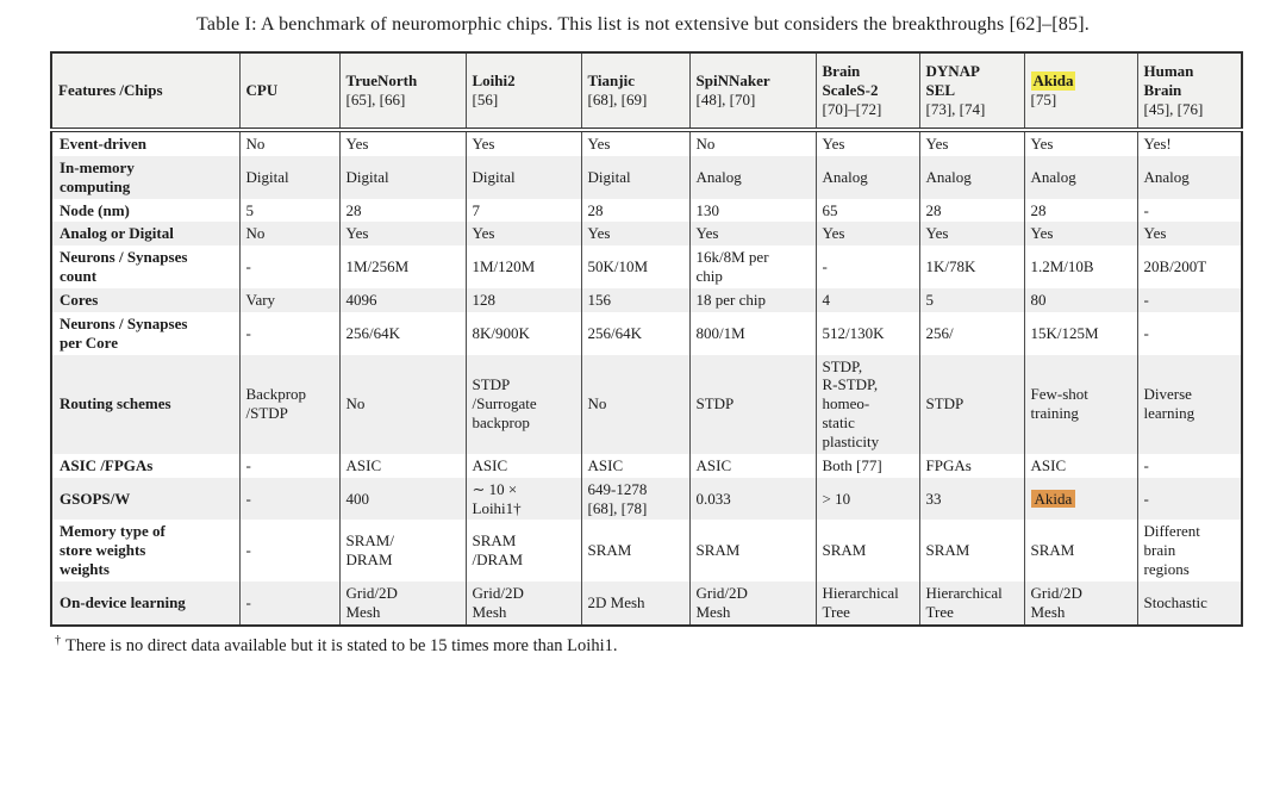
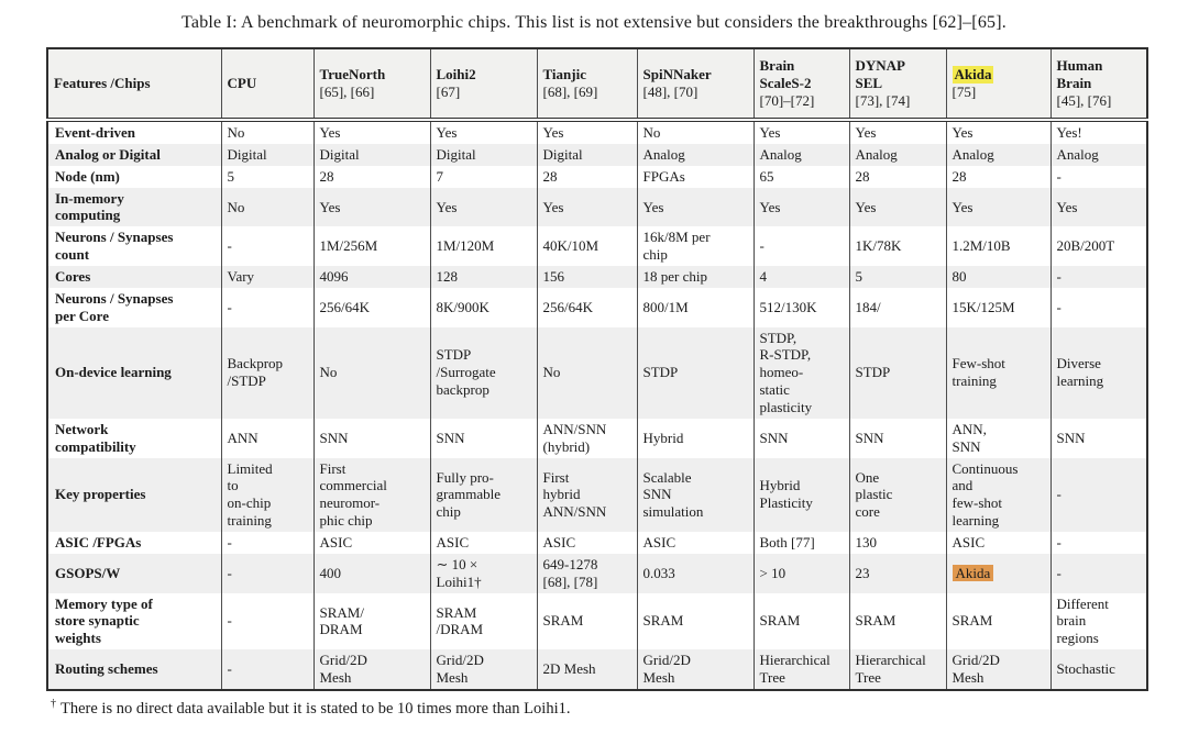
- Table I: A benchmark of neuromorphic chips. This list is not extensive but considers the breakthroughs [62]–[85].
+ Table I: A benchmark of neuromorphic chips. This list is not extensive but considers the breakthroughs [62]–[65].
- Features /Chips	CPU	TrueNorth[65], [66]	Loihi2[56]	Tianjic[68], [69]	SpiNNaker[48], [70]	Brain ScaleS-2[70]–[72]	DYNAP SEL[73], [74]	Akida[75]	Human Brain[45], [76]
+ Features /Chips	CPU	TrueNorth[65], [66]	Loihi2[67]	Tianjic[68], [69]	SpiNNaker[48], [70]	Brain ScaleS-2[70]–[72]	DYNAP SEL[73], [74]	Akida[75]	Human Brain[45], [76]
  Event-driven	No	Yes	Yes	Yes	No	Yes	Yes	Yes	Yes!
- In-memory computing	Digital	Digital	Digital	Digital	Analog	Analog	Analog	Analog	Analog
+ Analog or Digital	Digital	Digital	Digital	Digital	Analog	Analog	Analog	Analog	Analog
- Node (nm)	5	28	7	28	130	65	28	28	-
+ Node (nm)	5	28	7	28	FPGAs	65	28	28	-
- Analog or Digital	No	Yes	Yes	Yes	Yes	Yes	Yes	Yes	Yes
+ In-memory computing	No	Yes	Yes	Yes	Yes	Yes	Yes	Yes	Yes
- Neurons / Synapses count	-	1M/256M	1M/120M	50K/10M	16k/8M per chip	-	1K/78K	1.2M/10B	20B/200T
+ Neurons / Synapses count	-	1M/256M	1M/120M	40K/10M	16k/8M per chip	-	1K/78K	1.2M/10B	20B/200T
  Cores	Vary	4096	128	156	18 per chip	4	5	80	-
- Neurons / Synapses per Core	-	256/64K	8K/900K	256/64K	800/1M	512/130K	256/	15K/125M	-
+ Neurons / Synapses per Core	-	256/64K	8K/900K	256/64K	800/1M	512/130K	184/	15K/125M	-
- Routing schemes	Backprop /STDP	No	STDP /Surrogate backprop	No	STDP	STDP, R-STDP, homeo- static plasticity	STDP	Few-shot training	Diverse learning
+ On-device learning	Backprop /STDP	No	STDP /Surrogate backprop	No	STDP	STDP, R-STDP, homeo- static plasticity	STDP	Few-shot training	Diverse learning
+ Network compatibility	ANN	SNN	SNN	ANN/SNN (hybrid)	Hybrid	SNN	SNN	ANN, SNN	SNN
+ Key properties	Limited to on-chip training	First commercial neuromor- phic chip	Fully pro- grammable chip	First hybrid ANN/SNN	Scalable SNN simulation	Hybrid Plasticity	One plastic core	Continuous and few-shot learning	-
- ASIC /FPGAs	-	ASIC	ASIC	ASIC	ASIC	Both [77]	FPGAs	ASIC	-
+ ASIC /FPGAs	-	ASIC	ASIC	ASIC	ASIC	Both [77]	130	ASIC	-
- GSOPS/W	-	400	∼ 10 × Loihi1†	649-1278 [68], [78]	0.033	> 10	33	Akida	-
+ GSOPS/W	-	400	∼ 10 × Loihi1†	649-1278 [68], [78]	0.033	> 10	23	Akida	-
- Memory type of store weights weights	-	SRAM/ DRAM	SRAM /DRAM	SRAM	SRAM	SRAM	SRAM	SRAM	Different brain regions
+ Memory type of store synaptic weights	-	SRAM/ DRAM	SRAM /DRAM	SRAM	SRAM	SRAM	SRAM	SRAM	Different brain regions
- On-device learning	-	Grid/2D Mesh	Grid/2D Mesh	2D Mesh	Grid/2D Mesh	Hierarchical Tree	Hierarchical Tree	Grid/2D Mesh	Stochastic
+ Routing schemes	-	Grid/2D Mesh	Grid/2D Mesh	2D Mesh	Grid/2D Mesh	Hierarchical Tree	Hierarchical Tree	Grid/2D Mesh	Stochastic
- † There is no direct data available but it is stated to be 15 times more than Loihi1.
+ † There is no direct data available but it is stated to be 10 times more than Loihi1.
